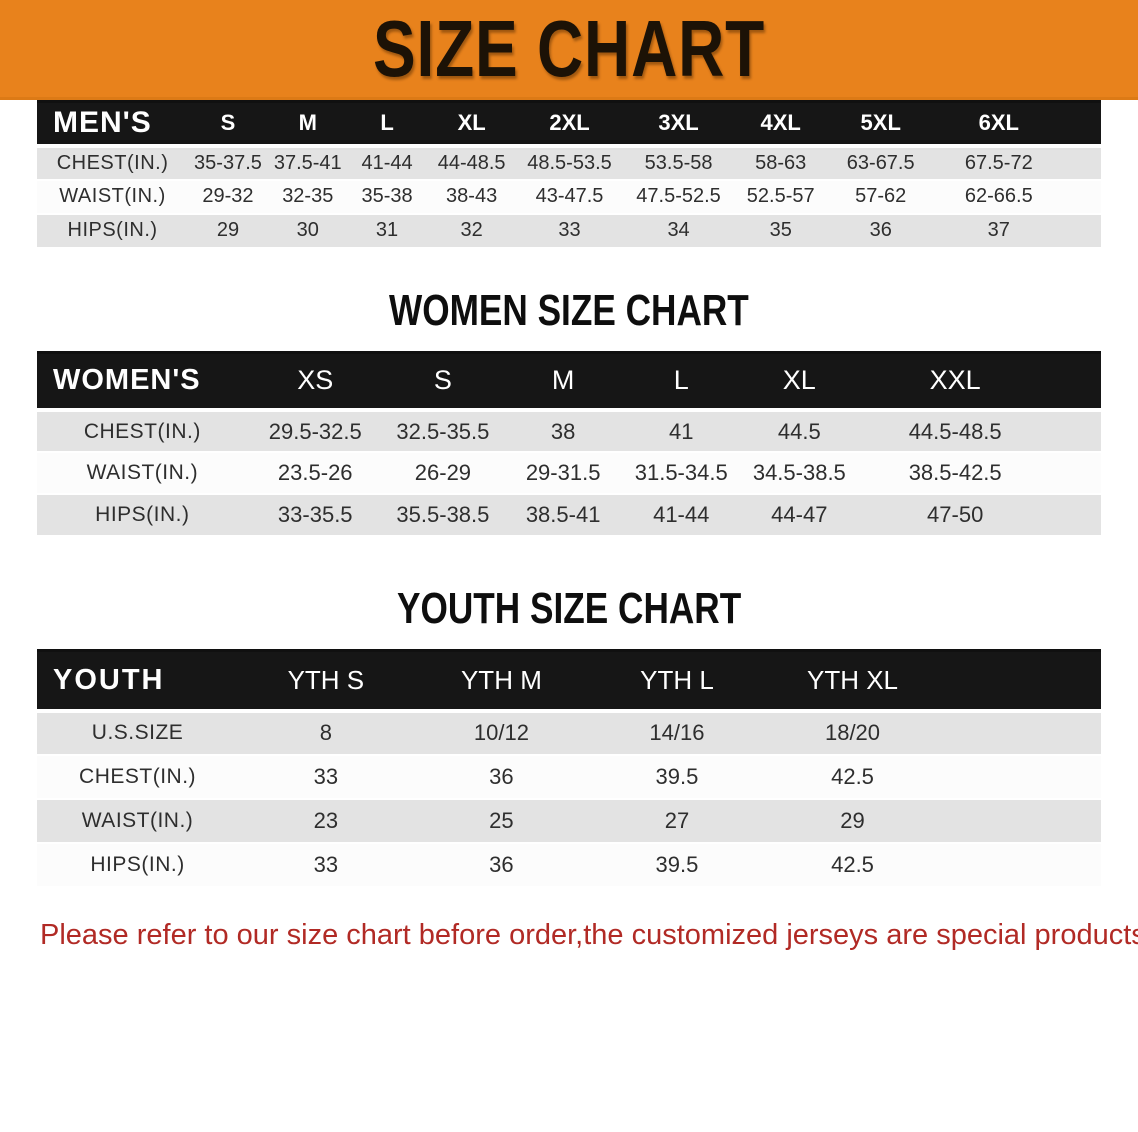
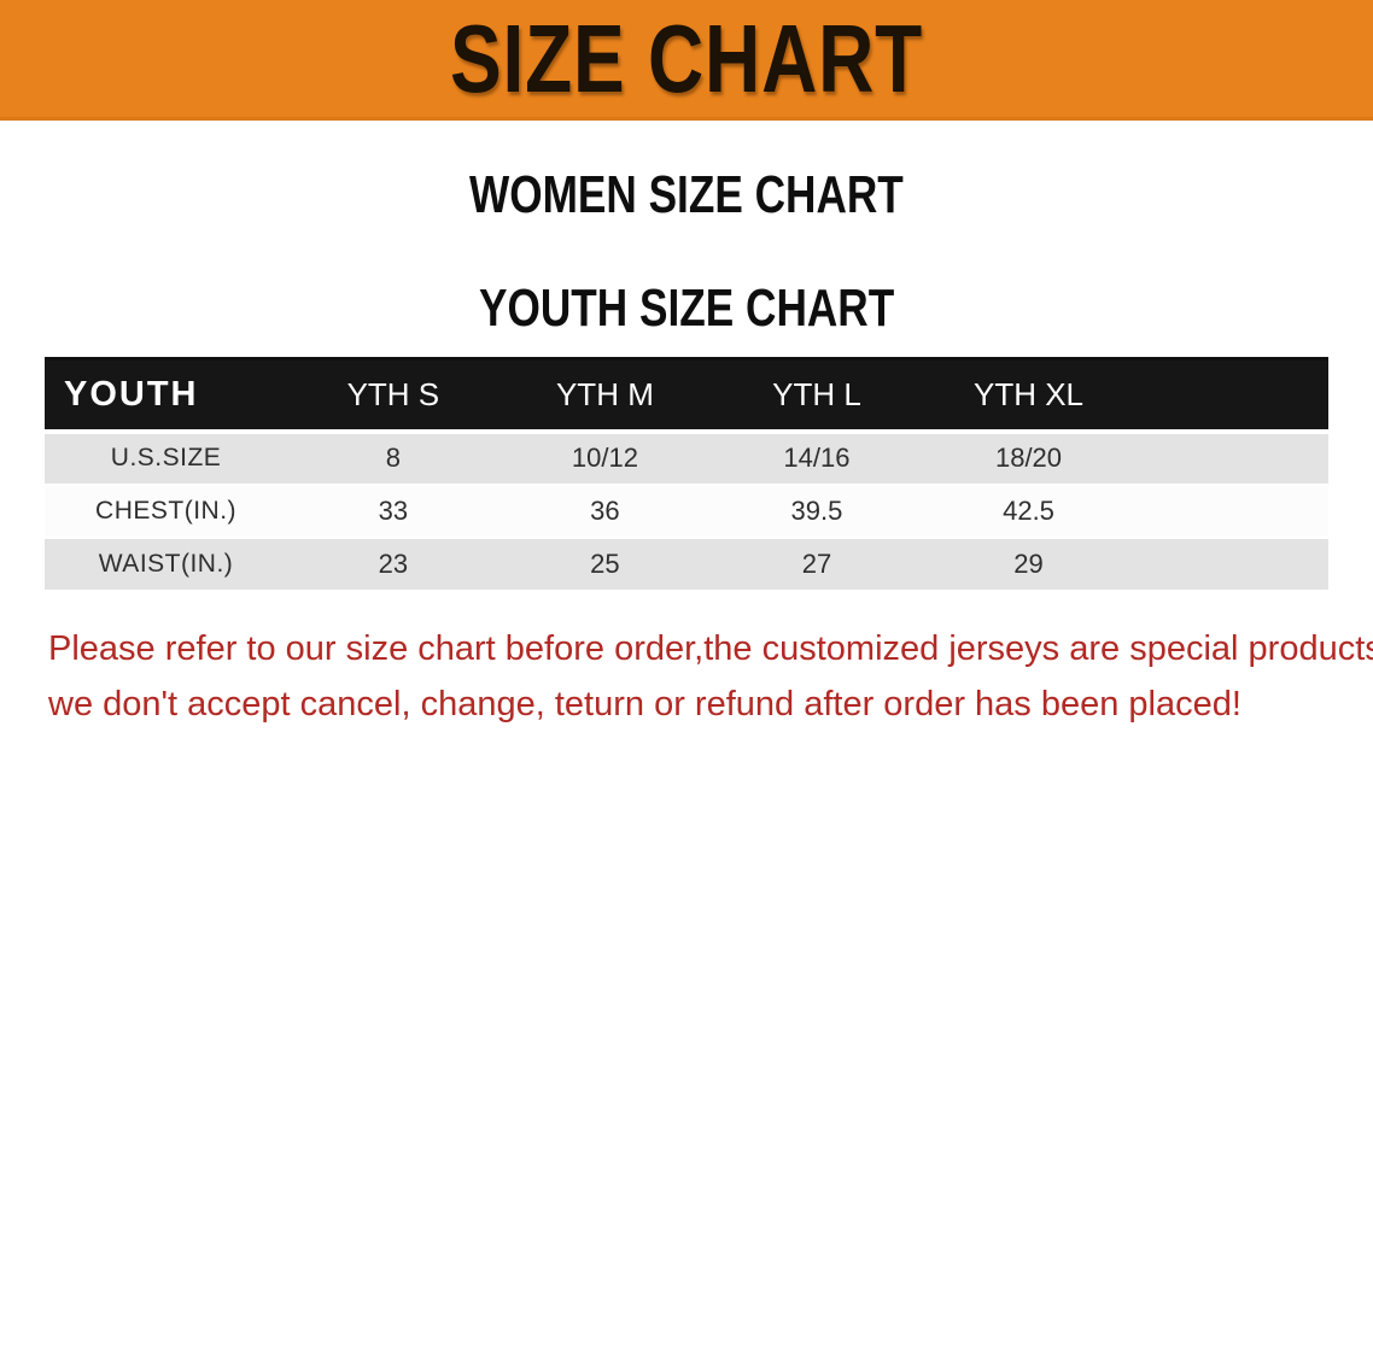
  SIZE CHART
- MEN'S	S	M	L	XL	2XL	3XL	4XL	5XL	6XL
- CHEST(IN.)	35-37.5	37.5-41	41-44	44-48.5	48.5-53.5	53.5-58	58-63	63-67.5	67.5-72
- WAIST(IN.)	29-32	32-35	35-38	38-43	43-47.5	47.5-52.5	52.5-57	57-62	62-66.5
- HIPS(IN.)	29	30	31	32	33	34	35	36	37
  WOMEN SIZE CHART
- WOMEN'S	XS	S	M	L	XL	XXL
- CHEST(IN.)	29.5-32.5	32.5-35.5	38	41	44.5	44.5-48.5
- WAIST(IN.)	23.5-26	26-29	29-31.5	31.5-34.5	34.5-38.5	38.5-42.5
- HIPS(IN.)	33-35.5	35.5-38.5	38.5-41	41-44	44-47	47-50
  YOUTH SIZE CHART
  YOUTH	YTH S	YTH M	YTH L	YTH XL
  U.S.SIZE	8	10/12	14/16	18/20
  CHEST(IN.)	33	36	39.5	42.5
  WAIST(IN.)	23	25	27	29
- HIPS(IN.)	33	36	39.5	42.5
  Please refer to our size chart before order,the customized jerseys are special product
+ we don't accept cancel, change, teturn or refund after order has been placed!
